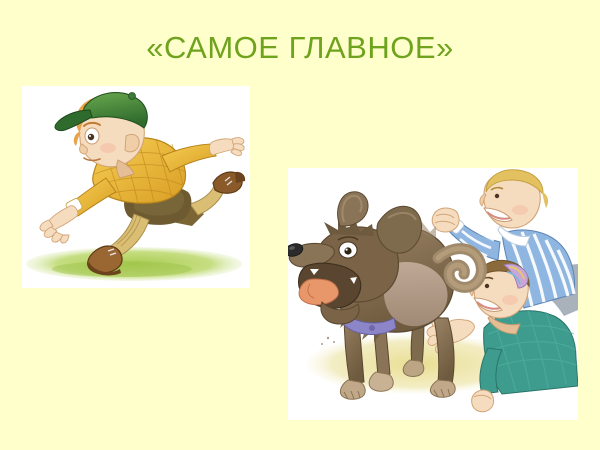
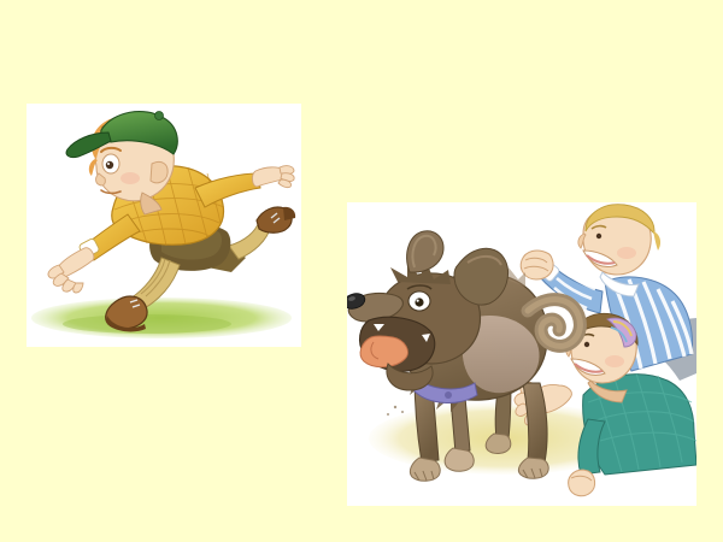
- «САМОЕ ГЛАВНОЕ»
